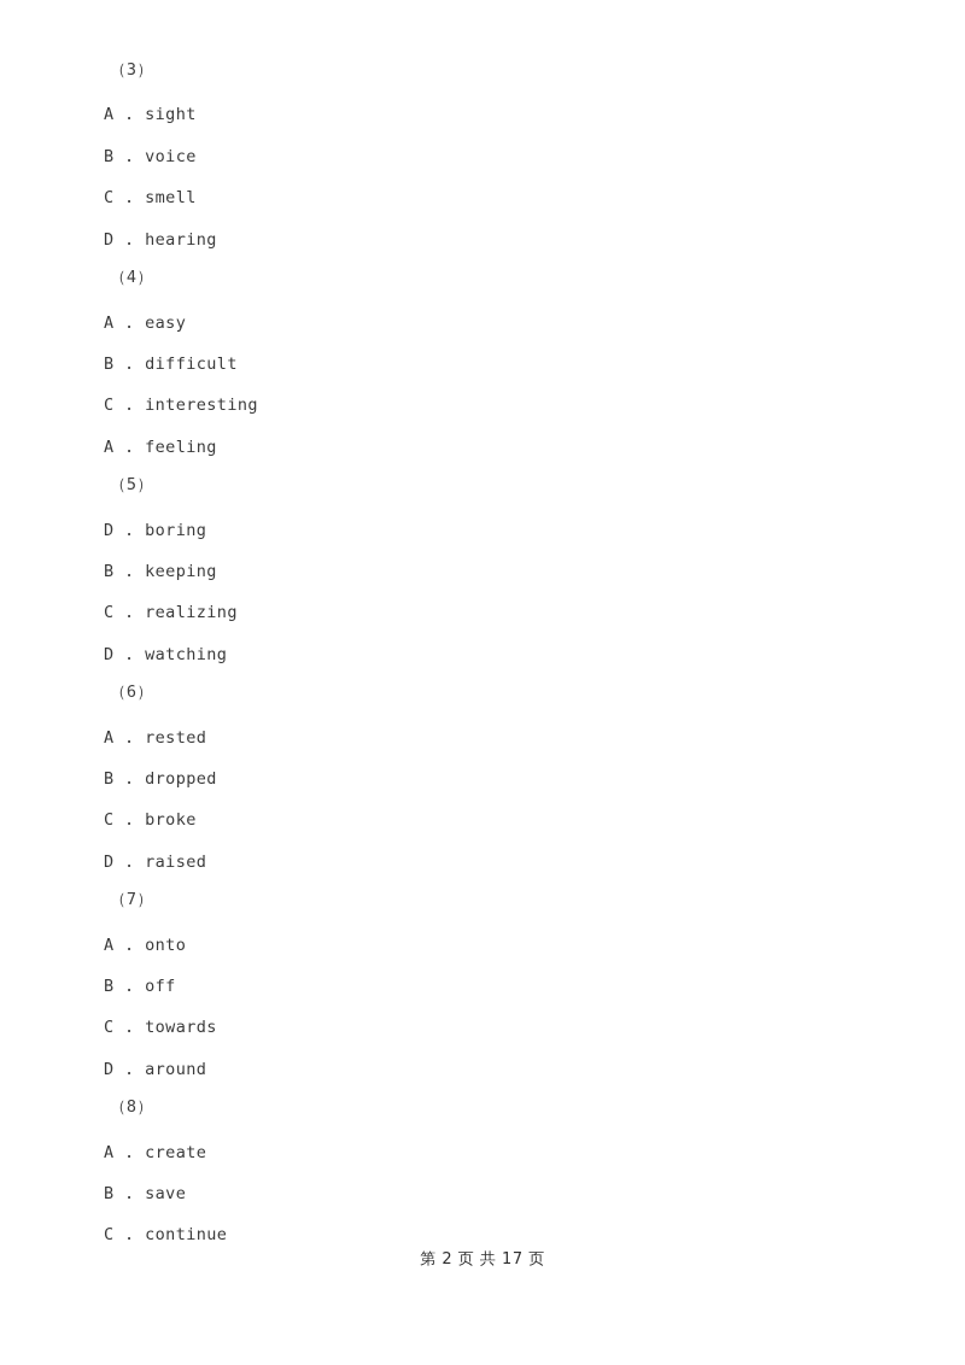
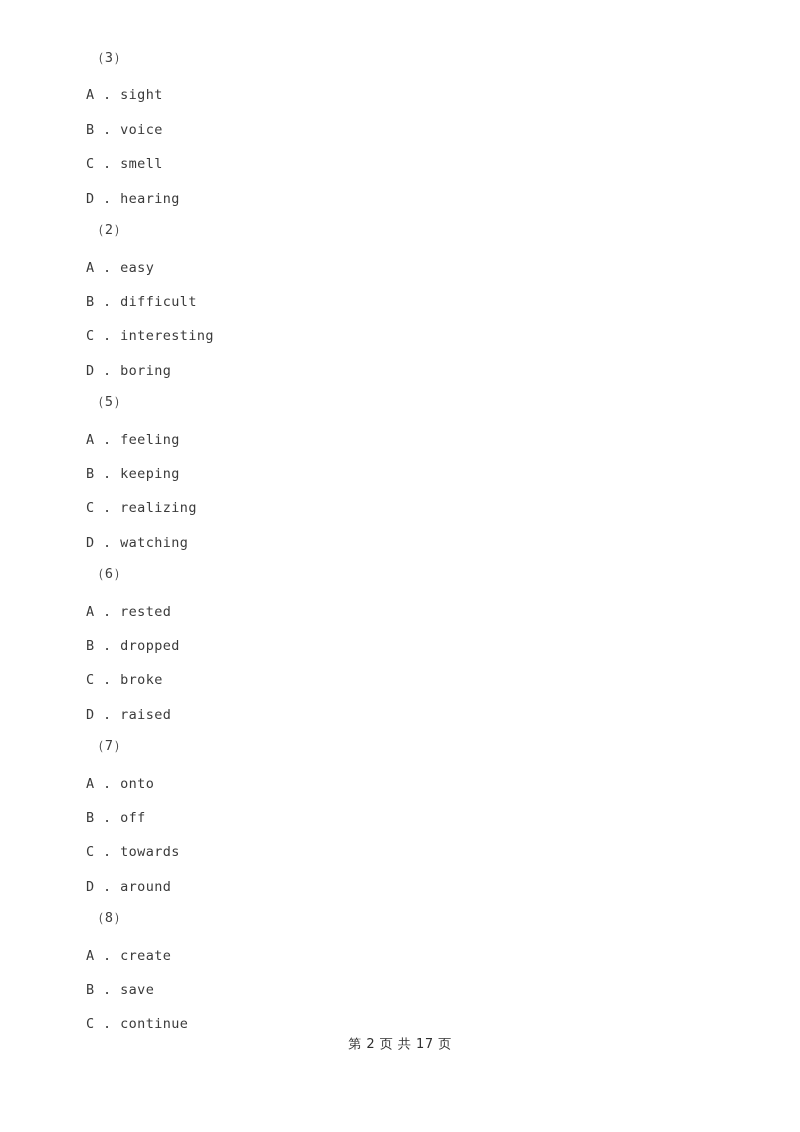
  （3）
  A . sight
  B . voice
  C . smell
  D . hearing
- （4）
+ （2）
  A . easy
  B . difficult
  C . interesting
- A . feeling
+ D . boring
  （5）
- D . boring
+ A . feeling
  B . keeping
  C . realizing
  D . watching
  （6）
  A . rested
  B . dropped
  C . broke
  D . raised
  （7）
  A . onto
  B . off
  C . towards
  D . around
  （8）
  A . create
  B . save
  C . continue
  第 2 页 共 17 页
